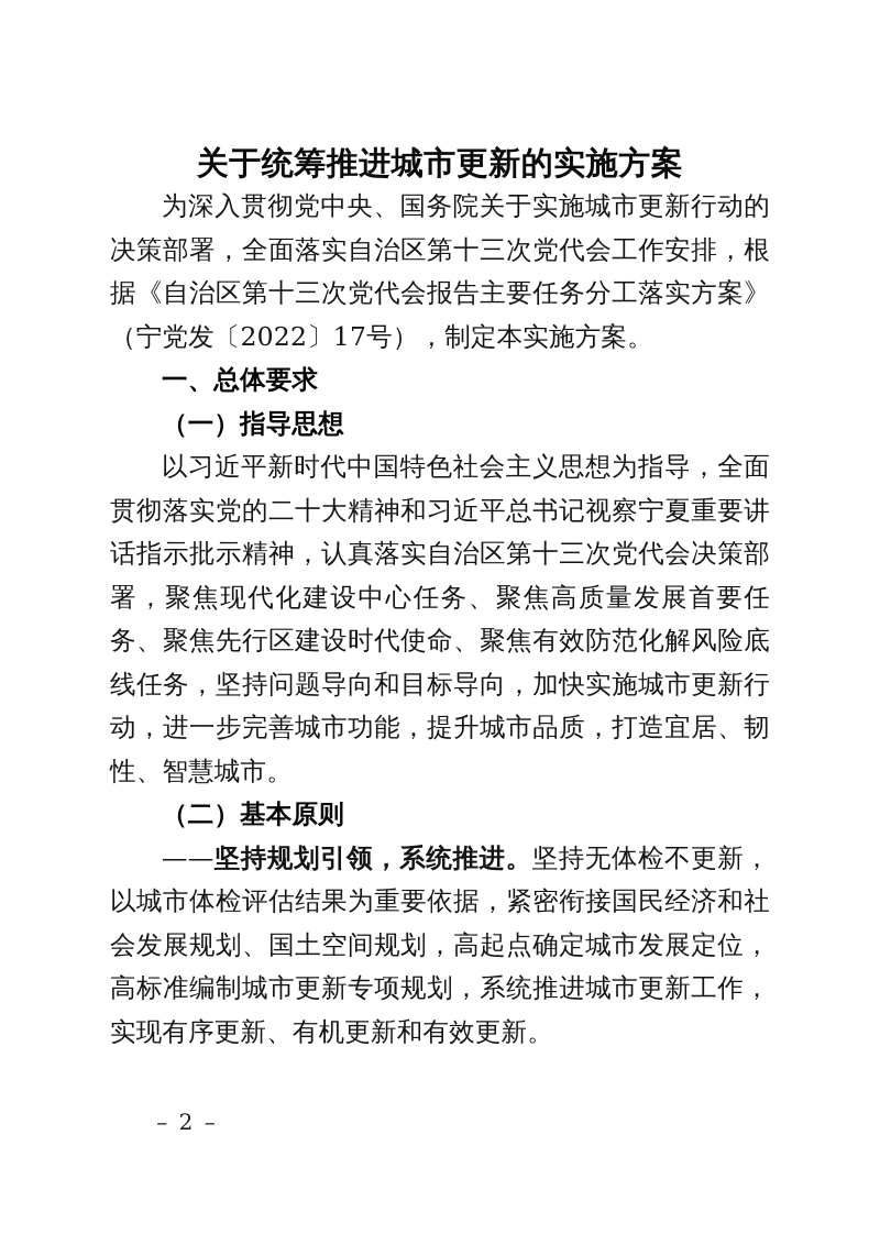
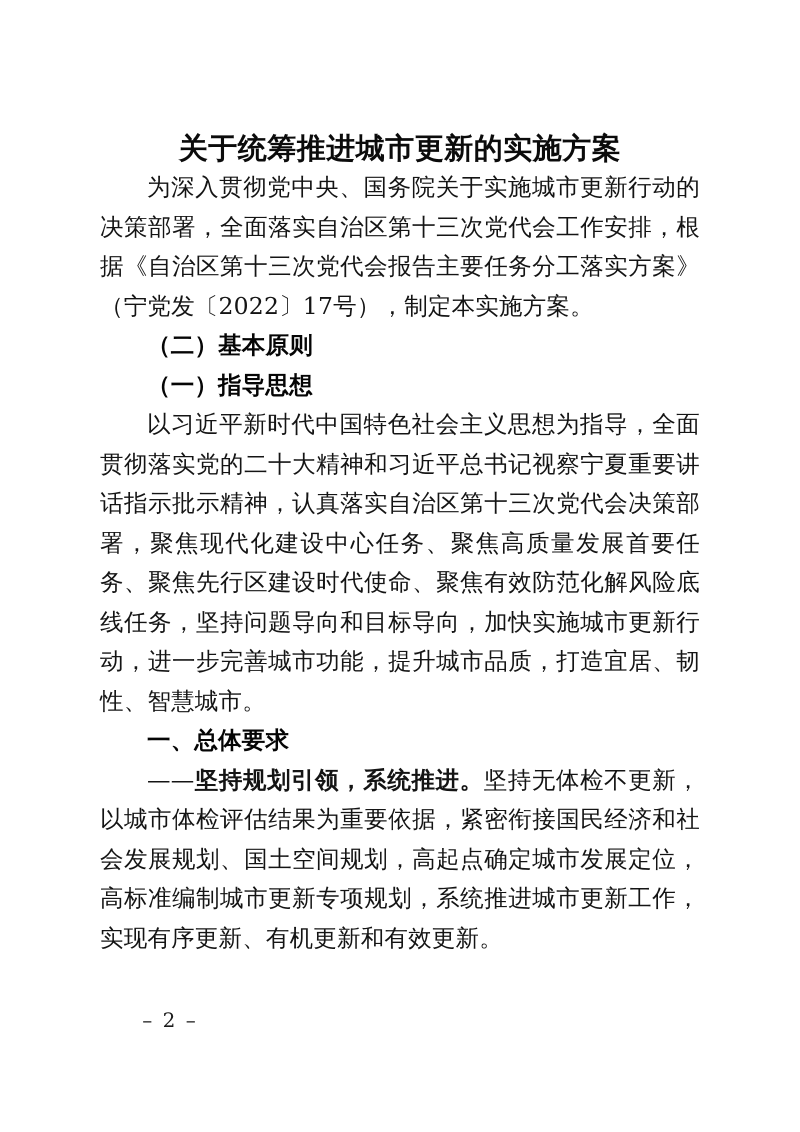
  关于统筹推进城市更新的实施方案
  为深入贯彻党中央、国务院关于实施城市更新行动的决策部署，全面落实自治区第十三次党代会工作安排，根据《自治区第十三次党代会报告主要任务分工落实方案》（宁党发〔2022〕17号），制定本实施方案。
- 一、总体要求
+ （二）基本原则
  （一）指导思想
  以习近平新时代中国特色社会主义思想为指导，全面贯彻落实党的二十大精神和习近平总书记视察宁夏重要讲话指示批示精神，认真落实自治区第十三次党代会决策部署，聚焦现代化建设中心任务、聚焦高质量发展首要任务、聚焦先行区建设时代使命、聚焦有效防范化解风险底线任务，坚持问题导向和目标导向，加快实施城市更新行动，进一步完善城市功能，提升城市品质，打造宜居、韧性、智慧城市。
- （二）基本原则
+ 一、总体要求
  ——坚持规划引领，系统推进。坚持无体检不更新，以城市体检评估结果为重要依据，紧密衔接国民经济和社会发展规划、国土空间规划，高起点确定城市发展定位，高标准编制城市更新专项规划，系统推进城市更新工作，实现有序更新、有机更新和有效更新。
  – 2 –
